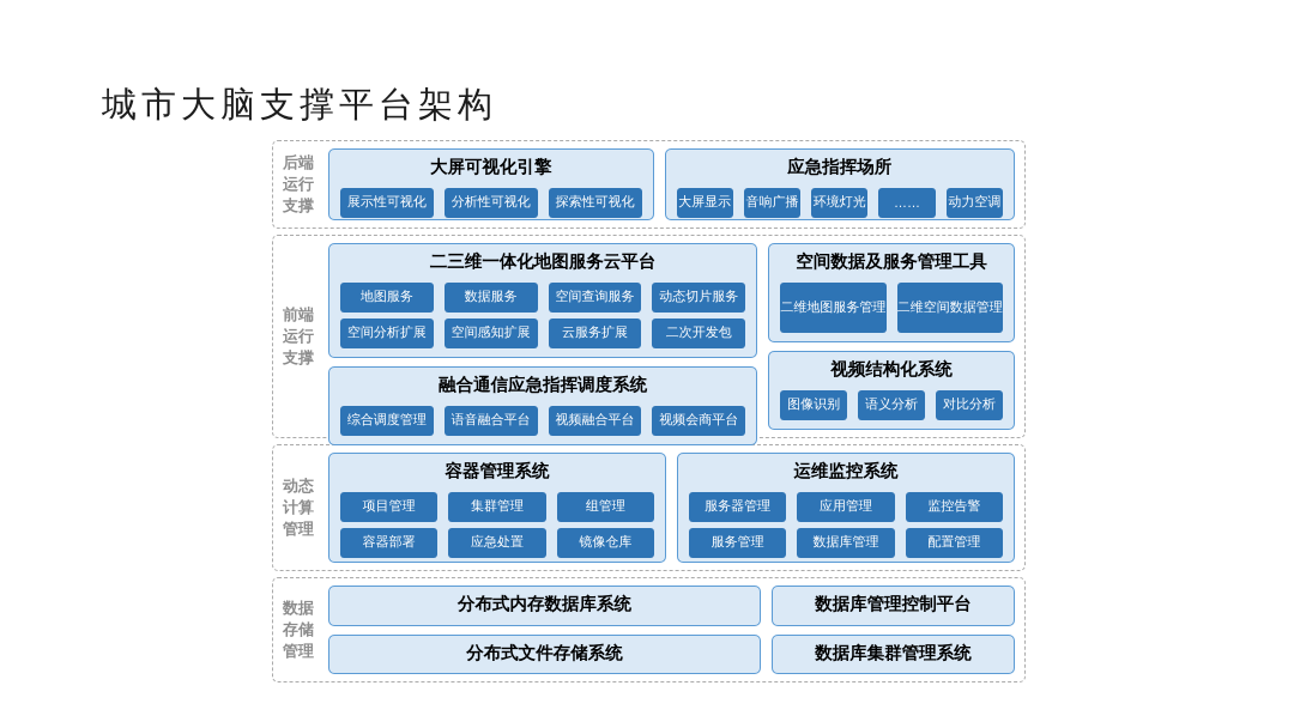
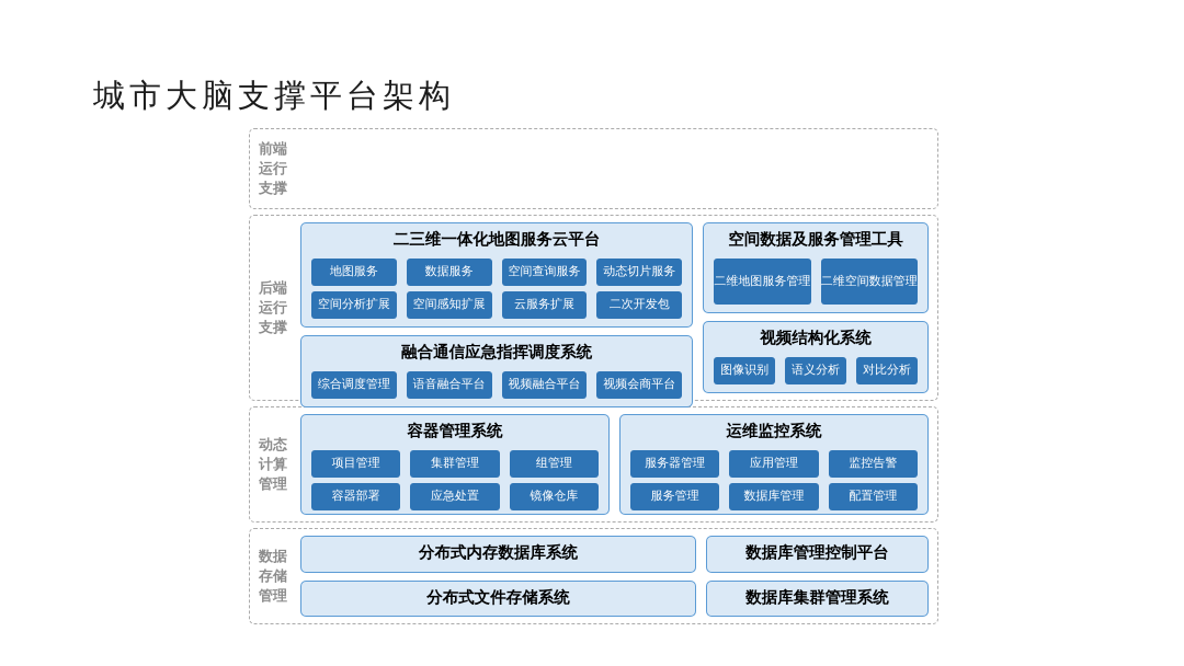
  城市大脑支撑平台架构
- 后端
+ 前端
  运行
  支撑
- 大屏可视化引擎
- 展示性可视化
- 分析性可视化
- 探索性可视化
- 应急指挥场所
- 大屏显示
- 音响广播
- 环境灯光
- ……
- 动力空调
- 前端
+ 后端
  运行
  支撑
  二三维一体化地图服务云平台
  地图服务
  数据服务
  空间查询服务
  动态切片服务
  空间分析扩展
  空间感知扩展
  云服务扩展
  二次开发包
  融合通信应急指挥调度系统
  综合调度管理
  语音融合平台
  视频融合平台
  视频会商平台
  空间数据及服务管理工具
  二维地图服务管理
  二维空间数据管理
  视频结构化系统
  图像识别
  语义分析
  对比分析
  动态
  计算
  管理
  容器管理系统
  项目管理
  集群管理
  组管理
  容器部署
  应急处置
  镜像仓库
  运维监控系统
  服务器管理
  应用管理
  监控告警
  服务管理
  数据库管理
  配置管理
  数据
  存储
  管理
  分布式内存数据库系统
  分布式文件存储系统
  数据库管理控制平台
  数据库集群管理系统
